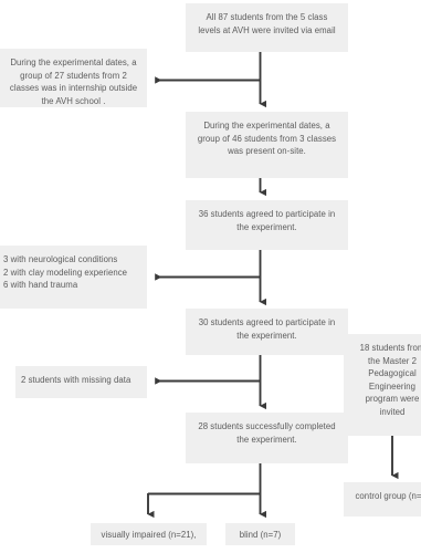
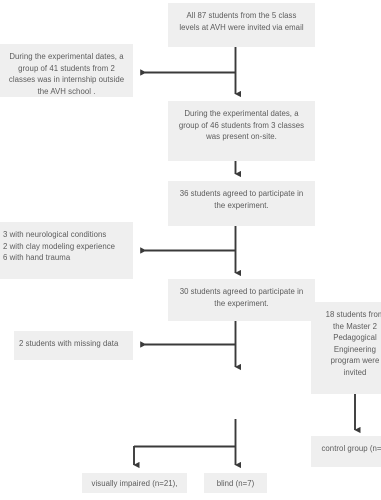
  All 87 students from the 5 class levels at AVH were invited via email
  During the experimental dates, a group of 46 students from 3 classes was present on-site.
  36 students agreed to participate in the experiment.
  30 students agreed to participate in the experiment.
- 28 students successfully completed the experiment.
- During the experimental dates, a group of 27 students from 2 classes was in internship outside the AVH school .
+ During the experimental dates, a group of 41 students from 2 classes was in internship outside the AVH school .
  3 with neurological conditions
  2 with clay modeling experience
  6 with hand trauma
  2 students with missing data
  visually impaired (n=21),
  blind (n=7)
  18 students fro the Master 2 Pedagogical Engineering program were invited
  control group (n=
